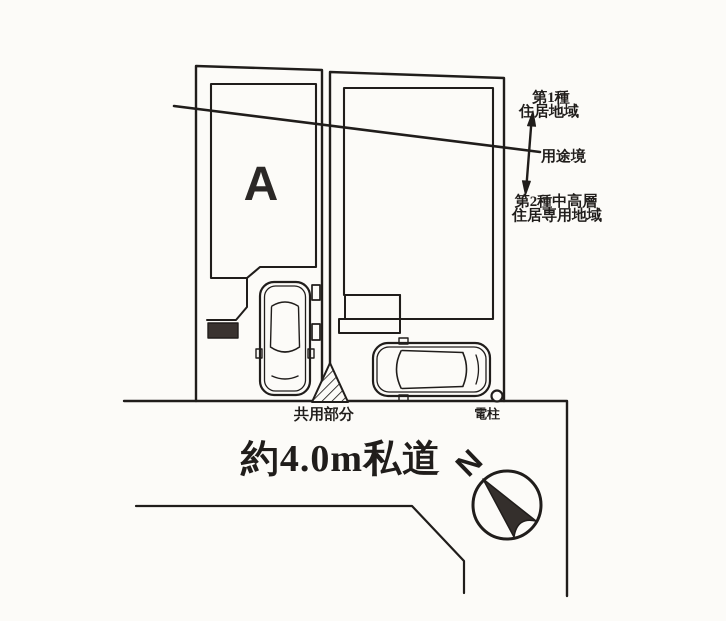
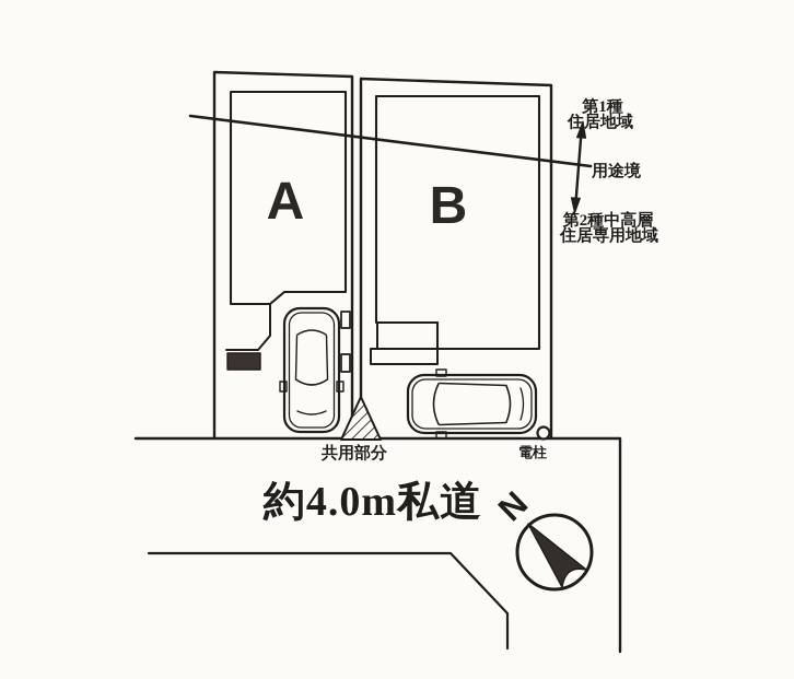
  A
+ B
  第1種
  住居地域
  用途境
  第2種中高層
  住居専用地域
  共用部分
  電柱
  約4.0m私道
